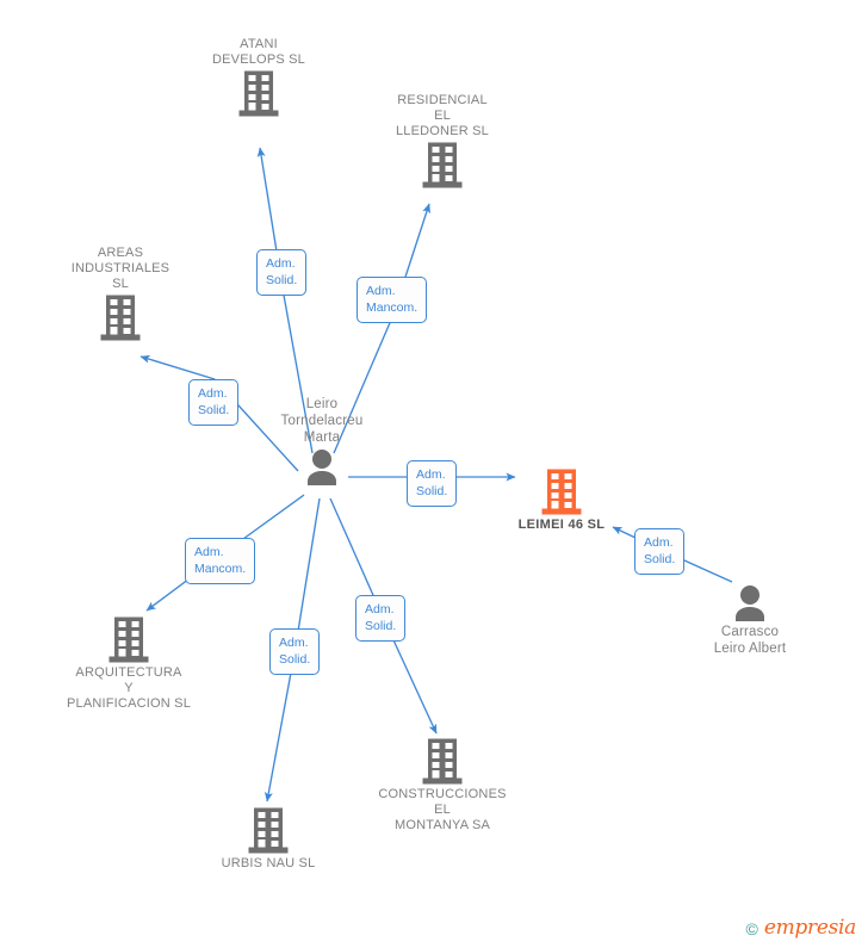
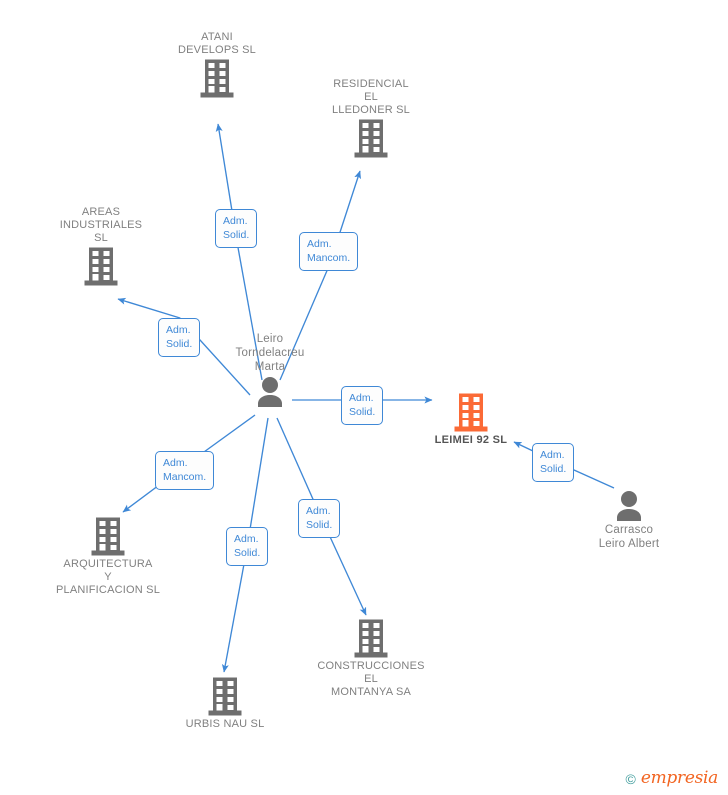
  ATANI
  DEVELOPS SL
  RESIDENCIAL
  EL
  LLEDONER SL
  AREAS
  INDUSTRIALES
  SL
  Leiro
  Torndelacreu
  Marta
- LEIMEI 46 SL
+ LEIMEI 92 SL
  Carrasco
  Leiro Albert
  ARQUITECTURA
  Y
  PLANIFICACION SL
  URBIS NAU SL
  CONSTRUCCIONES
  EL
  MONTANYA SA
  Adm.
  Solid.
  Adm.
  Mancom.
  Adm.
  Solid.
  Adm.
  Solid.
  Adm.
  Mancom.
  Adm.
  Solid.
  Adm.
  Solid.
  Adm.
  Solid.
  ©
  empresia
